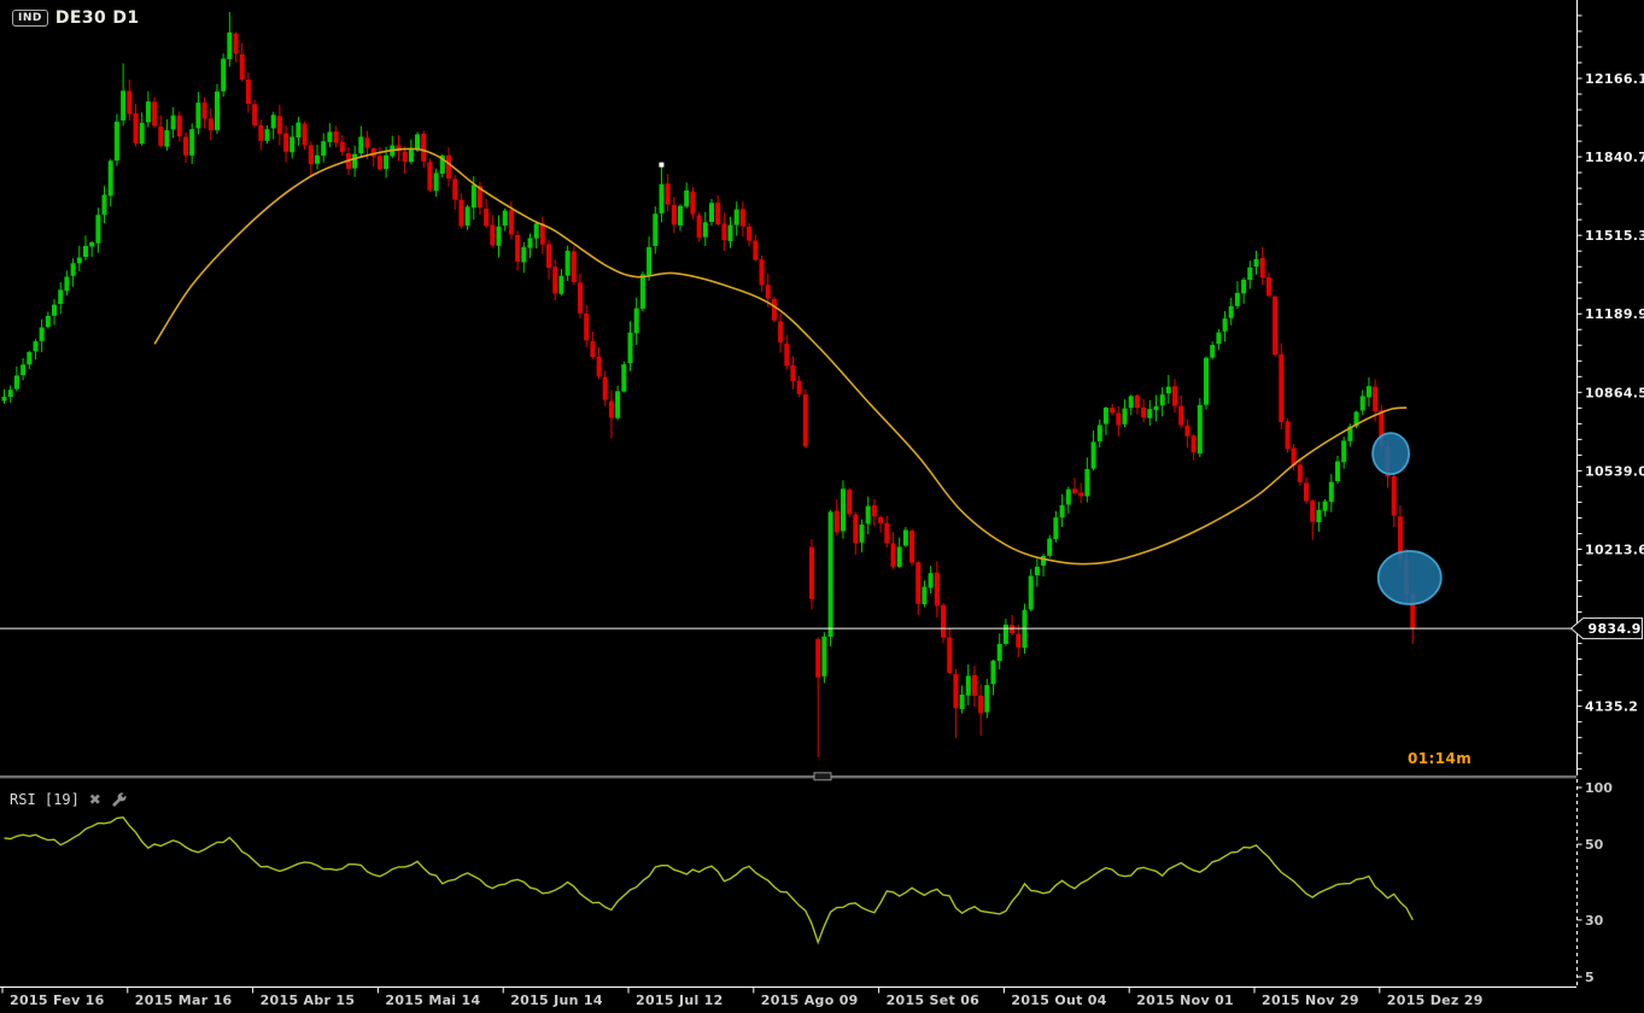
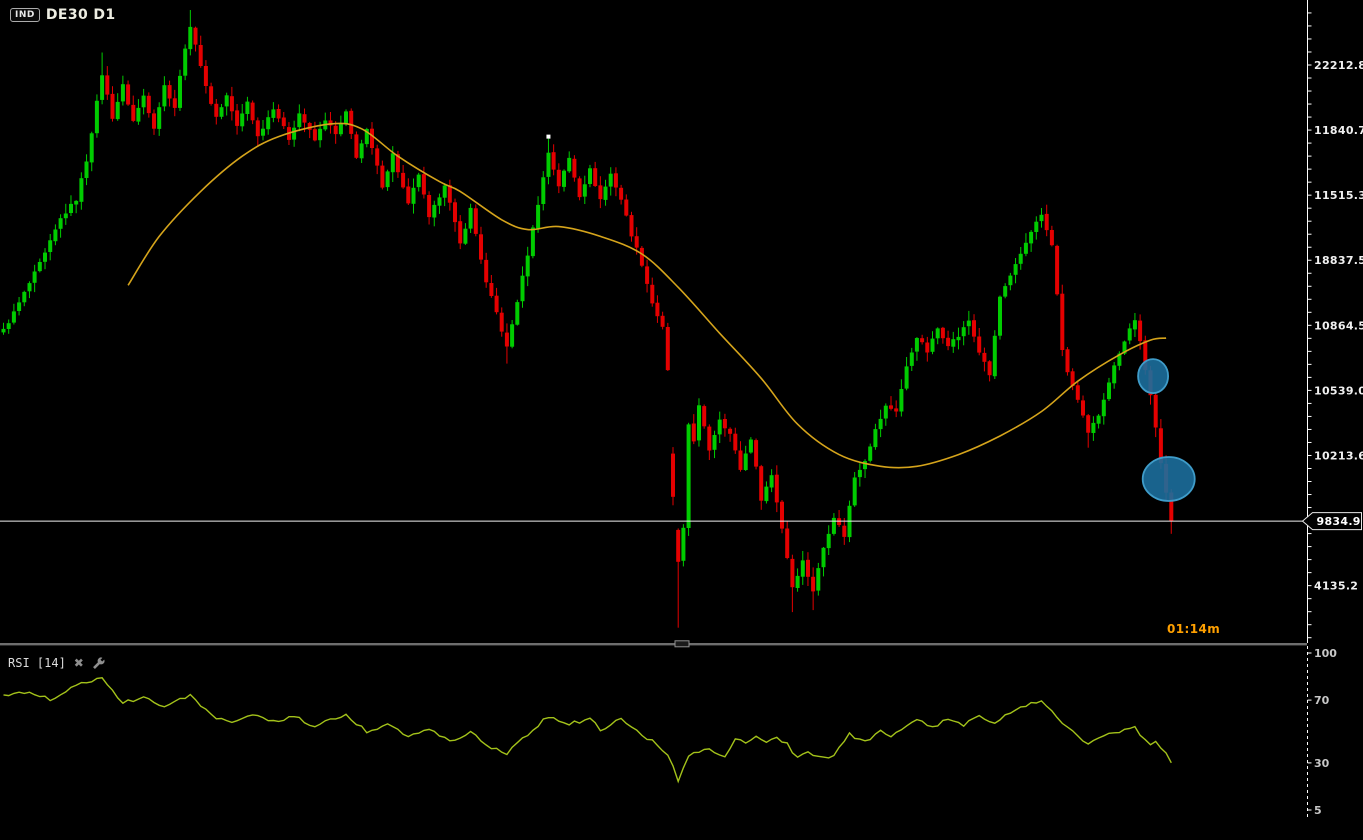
- 12166.1
+ 22212.8
  11840.7
  11515.3
- 11189.9
+ 18837.5
  10864.5
  10539.0
  10213.6
  4135.2
  9834.9
  100
- 50
+ 70
  30
  5
- 2015 Fev 16
- 2015 Mar 16
- 2015 Abr 15
- 2015 Mai 14
- 2015 Jun 14
- 2015 Jul 12
- 2015 Ago 09
- 2015 Set 06
- 2015 Out 04
- 2015 Nov 01
- 2015 Nov 29
- 2015 Dez 29
  IND
  DE30 D1
- RSI [19]
+ RSI [14]
  ✖
  01:14m
